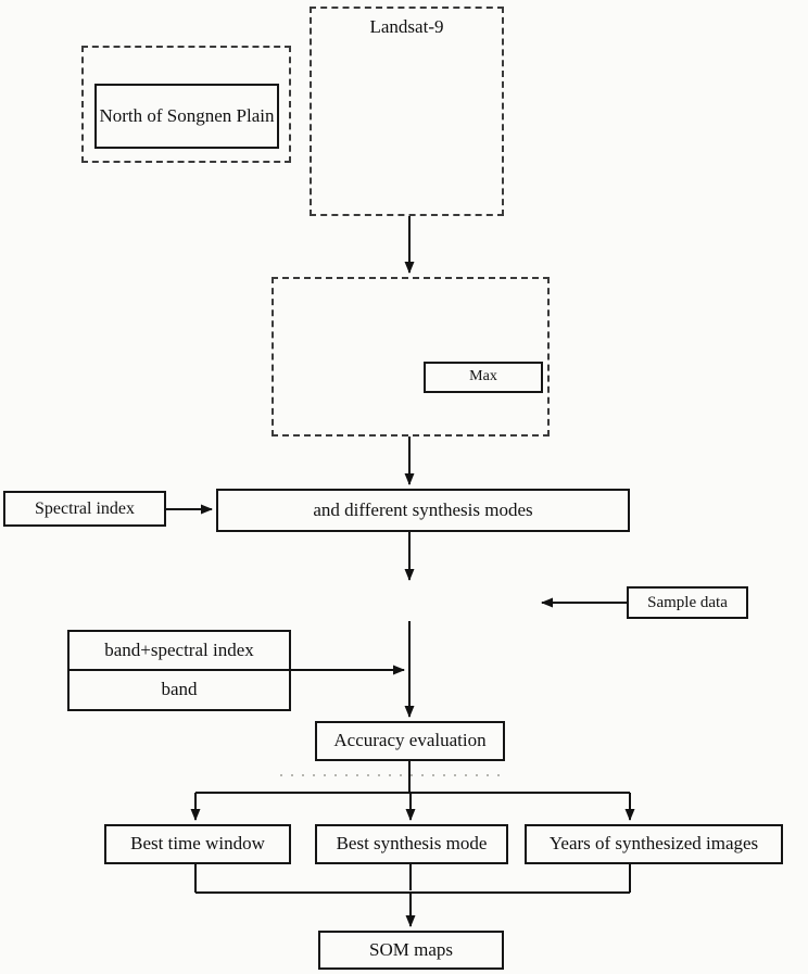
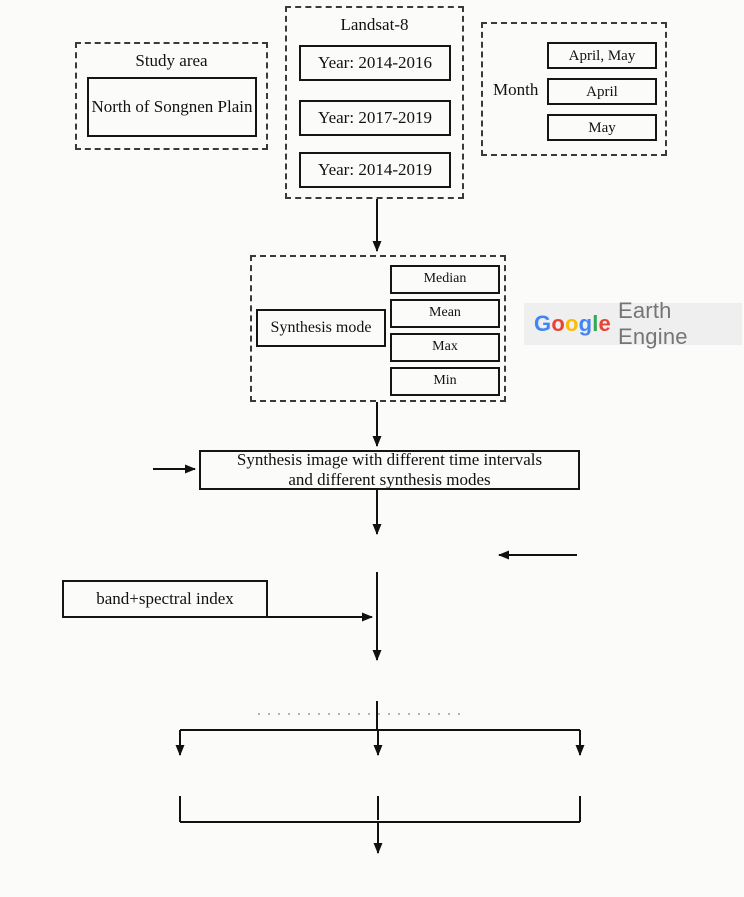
+ Study area
  North of Songnen Plain
- Landsat-9
+ Landsat-8
+ Year: 2014-2016
+ Year: 2017-2019
+ Year: 2014-2019
+ Month
+ April, May
+ April
+ May
+ Synthesis mode
+ Median
+ Mean
  Max
+ Min
+ Google
+ Earth Engine
+ Synthesis image with different time intervals
  and different synthesis modes
- Spectral index
- Sample data
  band+spectral index
- band
- Accuracy evaluation
- Best time window
- Best synthesis mode
- Years of synthesized images
- SOM maps
